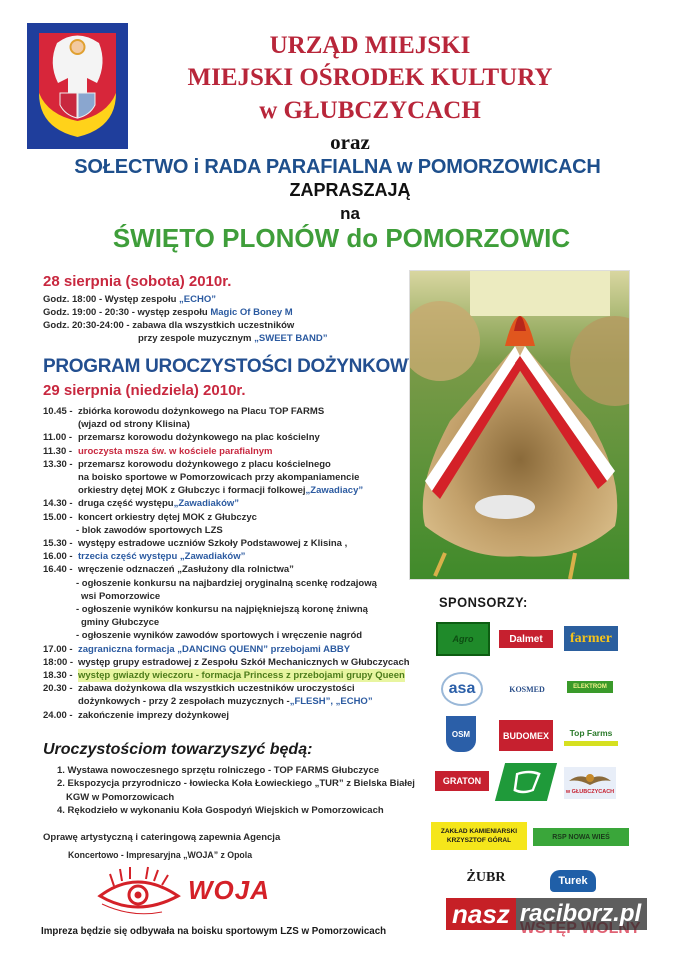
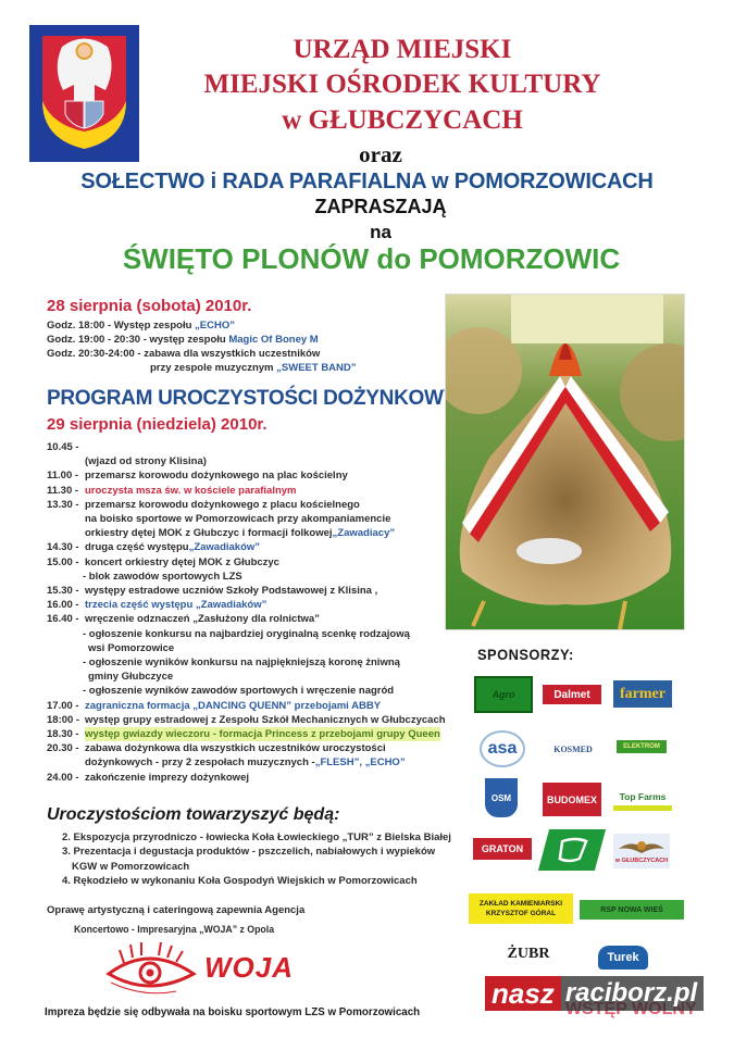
  URZĄD MIEJSKI
  MIEJSKI OŚRODEK KULTURY
  w GŁUBCZYCACH
  oraz
  SOŁECTWO i RADA PARAFIALNA w POMORZOWICACH
  ZAPRASZAJĄ
  na
  ŚWIĘTO PLONÓW do POMORZOWIC
  28 sierpnia (sobota) 2010r.
  Godz. 18:00 - Występ zespołu „ECHO”
  Godz. 19:00 - 20:30 - występ zespołu Magic Of Boney M
  Godz. 20:30-24:00 - zabawa dla wszystkich uczestników
  przy zespole muzycznym „SWEET BAND”
  PROGRAM UROCZYSTOŚCI DOŻYNKOW
  29 sierpnia (niedziela) 2010r.
  10.45 -
- zbiórka korowodu dożynkowego na Placu TOP FARMS
  (wjazd od strony Klisina)
  11.00 -
  przemarsz korowodu dożynkowego na plac kościelny
  11.30 -
  uroczysta msza św. w kościele parafialnym
  13.30 -
  przemarsz korowodu dożynkowego z placu kościelnego
  na boisko sportowe w Pomorzowicach przy akompaniamencie
  orkiestry dętej MOK z Głubczyc i formacji folkowej
  „Zawadiacy”
  14.30 -
  druga część występu
  „Zawadiaków”
  15.00 -
  koncert orkiestry dętej MOK z Głubczyc
  - blok zawodów sportowych LZS
  15.30 -
  występy estradowe uczniów Szkoły Podstawowej z Klisina ,
  16.00 -
  trzecia część występu „Zawadiaków”
  16.40 -
  wręczenie odznaczeń „Zasłużony dla rolnictwa”
  - ogłoszenie konkursu na najbardziej oryginalną scenkę rodzajową
  wsi Pomorzowice
  - ogłoszenie wyników konkursu na najpiękniejszą koronę żniwną
  gminy Głubczyce
  - ogłoszenie wyników zawodów sportowych i wręczenie nagród
  17.00 -
  zagraniczna formacja „DANCING QUENN” przebojami ABBY
  18:00 -
  występ grupy estradowej z Zespołu Szkół Mechanicznych w Głubczycach
  18.30 -
  występ gwiazdy wieczoru - formacja Princess z przebojami grupy Queen
  20.30 -
  zabawa dożynkowa dla wszystkich uczestników uroczystości
  dożynkowych - przy 2 zespołach muzycznych -
  „FLESH”, „ECHO”
  24.00 -
  zakończenie imprezy dożynkowej
  Uroczystościom towarzyszyć będą:
- 1. Wystawa nowoczesnego sprzętu rolniczego - TOP FARMS Głubczyce
  2. Ekspozycja przyrodniczo - łowiecka Koła Łowieckiego „TUR” z Bielska Białej
+ 3. Prezentacja i degustacja produktów - pszczelich, nabiałowych i wypieków
  KGW w Pomorzowicach
  4. Rękodzieło w wykonaniu Koła Gospodyń Wiejskich w Pomorzowicach
  Oprawę artystyczną i cateringową zapewnia Agencja
  Koncertowo - Impresaryjna „WOJA” z Opola
  WOJA
  Impreza będzie się odbywała na boisku sportowym LZS w Pomorzowicach
  WSTĘP WOLNY
  SPONSORZY:
  Agro
  Dalmet
  farmer
  asa
  KOSMED
  OSM
  BUDOMEX
  Top Farms
  GRATON
  ŻUBR
  Turek
  nasz
  raciborz.pl
